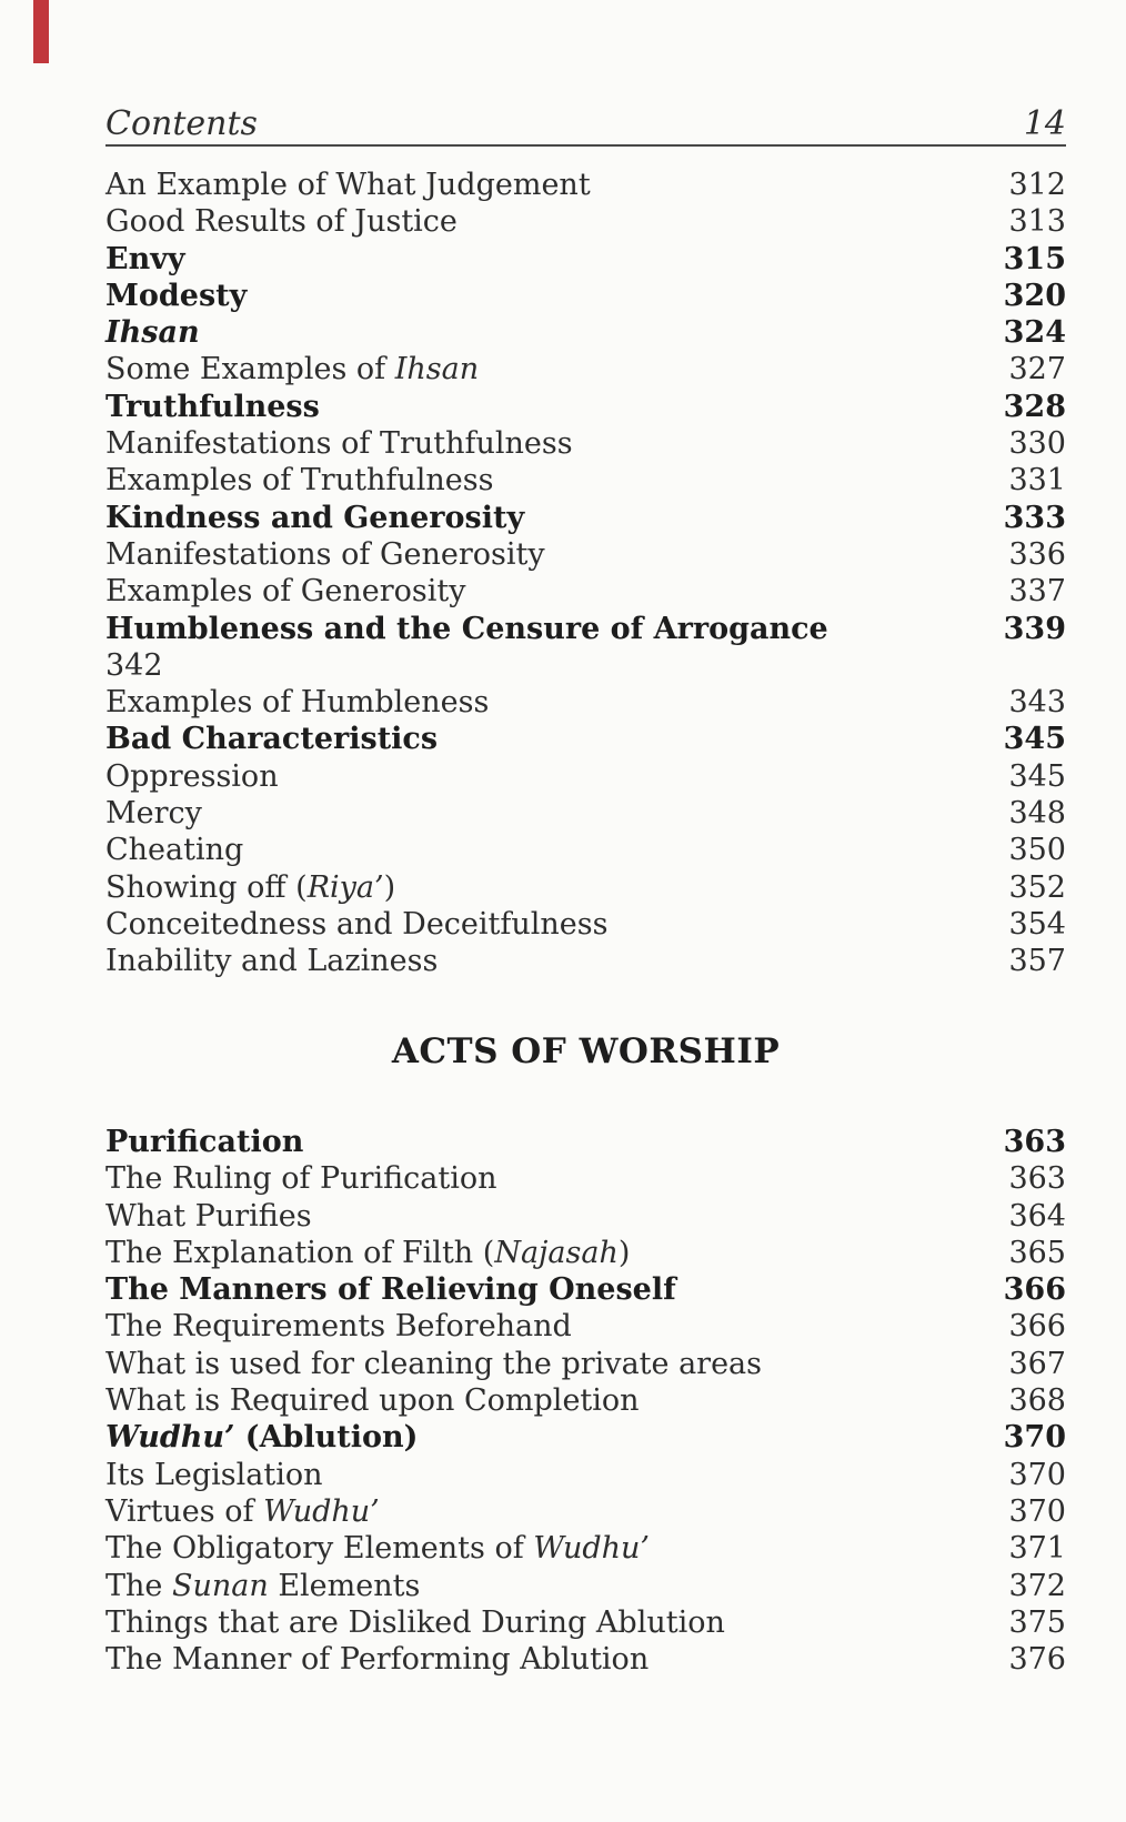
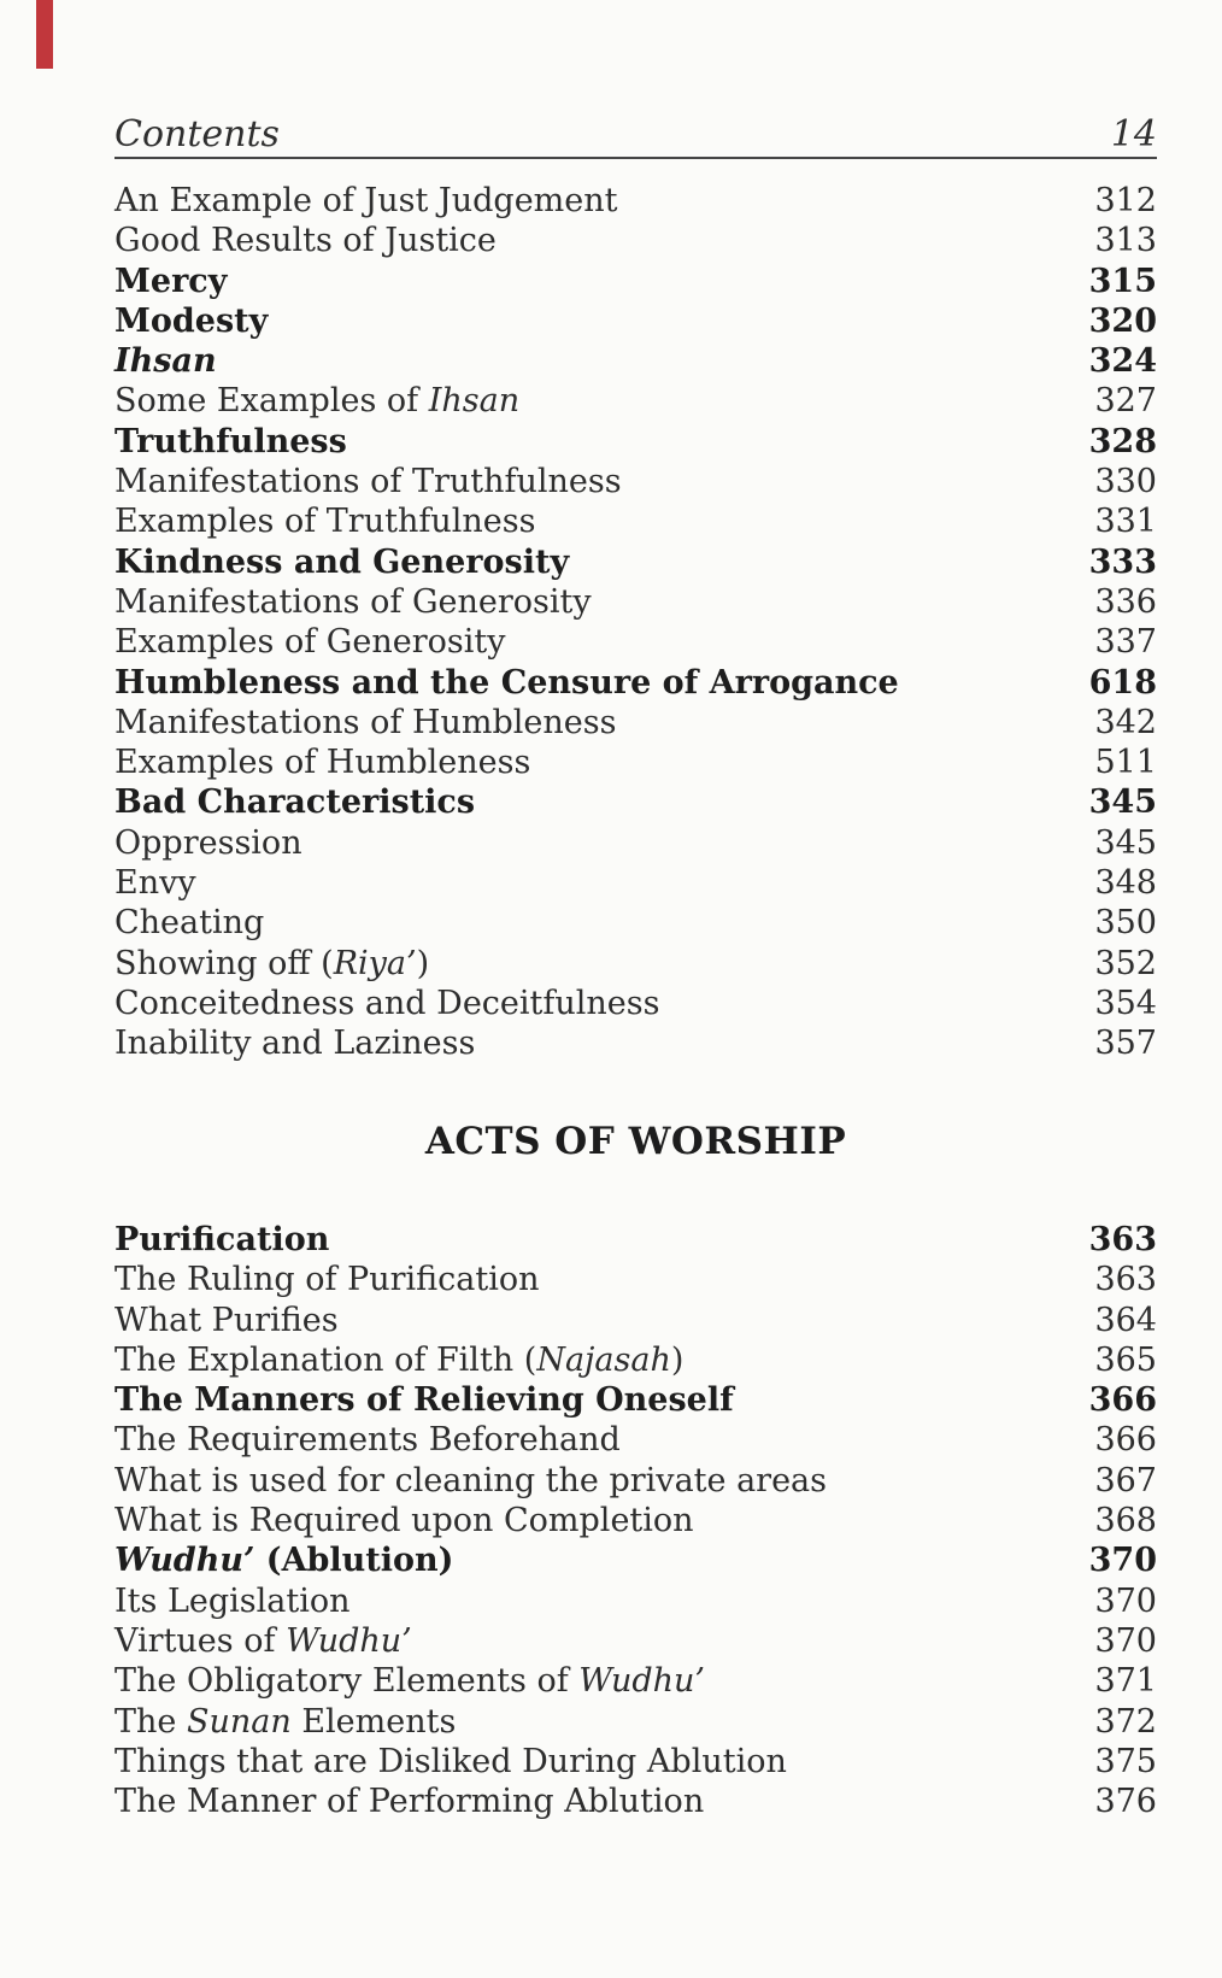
  Contents
  14
- An Example of What Judgement
+ An Example of Just Judgement
  312
  Good Results of Justice
  313
- Envy
+ Mercy
  315
  Modesty
  320
  Ihsan
  324
  Some Examples of Ihsan
  327
  Truthfulness
  328
  Manifestations of Truthfulness
  330
  Examples of Truthfulness
  331
  Kindness and Generosity
  333
  Manifestations of Generosity
  336
  Examples of Generosity
  337
  Humbleness and the Censure of Arrogance
- 339
+ 618
+ Manifestations of Humbleness
  342
  Examples of Humbleness
- 343
+ 511
  Bad Characteristics
  345
  Oppression
  345
- Mercy
+ Envy
  348
  Cheating
  350
  Showing off (Riya’)
  352
  Conceitedness and Deceitfulness
  354
  Inability and Laziness
  357
  ACTS OF WORSHIP
  Purification
  363
  The Ruling of Purification
  363
  What Purifies
  364
  The Explanation of Filth (Najasah)
  365
  The Manners of Relieving Oneself
  366
  The Requirements Beforehand
  366
  What is used for cleaning the private areas
  367
  What is Required upon Completion
  368
  Wudhu’ (Ablution)
  370
  Its Legislation
  370
  Virtues of Wudhu’
  370
  The Obligatory Elements of Wudhu’
  371
  The Sunan Elements
  372
  Things that are Disliked During Ablution
  375
  The Manner of Performing Ablution
  376
